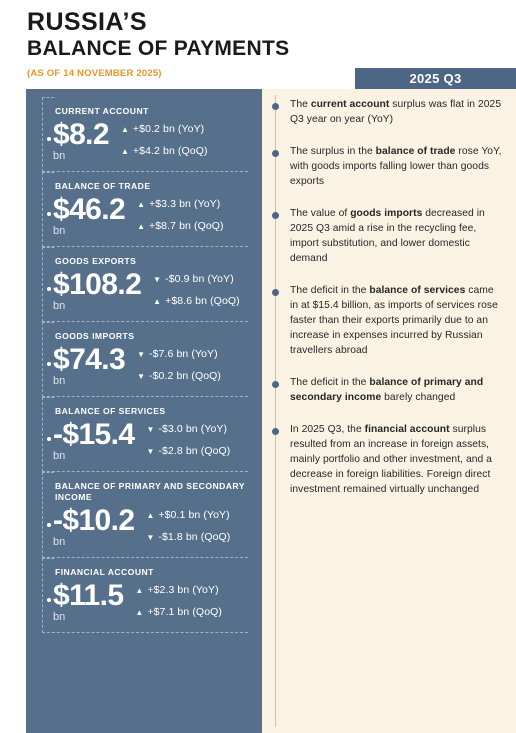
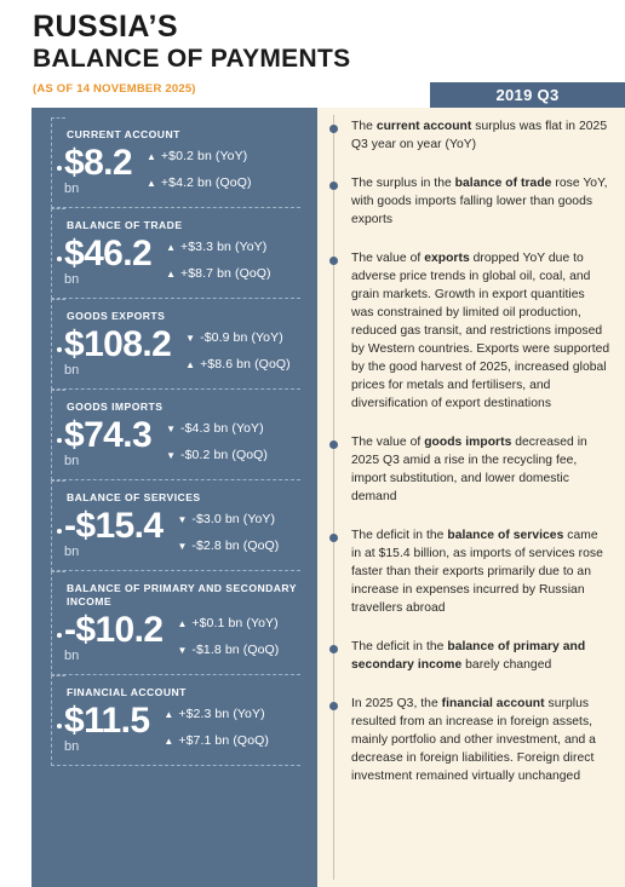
  RUSSIA’S
  BALANCE OF PAYMENTS
  (AS OF 14 NOVEMBER 2025)
- 2025 Q3
+ 2019 Q3
  CURRENT ACCOUNT
  $8.2
  bn
  ▲
  +$0.2 bn (YoY)
  ▲
  +$4.2 bn (QoQ)
  BALANCE OF TRADE
  $46.2
  bn
  ▲
  +$3.3 bn (YoY)
  ▲
  +$8.7 bn (QoQ)
  GOODS EXPORTS
  $108.2
  bn
  ▼
  -$0.9 bn (YoY)
  ▲
  +$8.6 bn (QoQ)
  GOODS IMPORTS
  $74.3
  bn
  ▼
- -$7.6 bn (YoY)
+ -$4.3 bn (YoY)
  ▼
  -$0.2 bn (QoQ)
  BALANCE OF SERVICES
  -$15.4
  bn
  ▼
  -$3.0 bn (YoY)
  ▼
  -$2.8 bn (QoQ)
  BALANCE OF PRIMARY AND SECONDARY INCOME
  -$10.2
  bn
  ▲
  +$0.1 bn (YoY)
  ▼
  -$1.8 bn (QoQ)
  FINANCIAL ACCOUNT
  $11.5
  bn
  ▲
  +$2.3 bn (YoY)
  ▲
  +$7.1 bn (QoQ)
  The current account surplus was flat in 2025 Q3 year on year (YoY)
  The surplus in the balance of trade rose YoY, with goods imports falling lower than goods exports
+ The value of exports dropped YoY due to adverse price trends in global oil, coal, and grain markets. Growth in export quantities was constrained by limited oil production, reduced gas transit, and restrictions imposed by Western countries. Exports were supported by the good harvest of 2025, increased global prices for metals and fertilisers, and diversification of export destinations
  The value of goods imports decreased in 2025 Q3 amid a rise in the recycling fee, import substitution, and lower domestic demand
  The deficit in the balance of services came in at $15.4 billion, as imports of services rose faster than their exports primarily due to an increase in expenses incurred by Russian travellers abroad
  The deficit in the balance of primary and secondary income barely changed
  In 2025 Q3, the financial account surplus resulted from an increase in foreign assets, mainly portfolio and other investment, and a decrease in foreign liabilities. Foreign direct investment remained virtually unchanged
